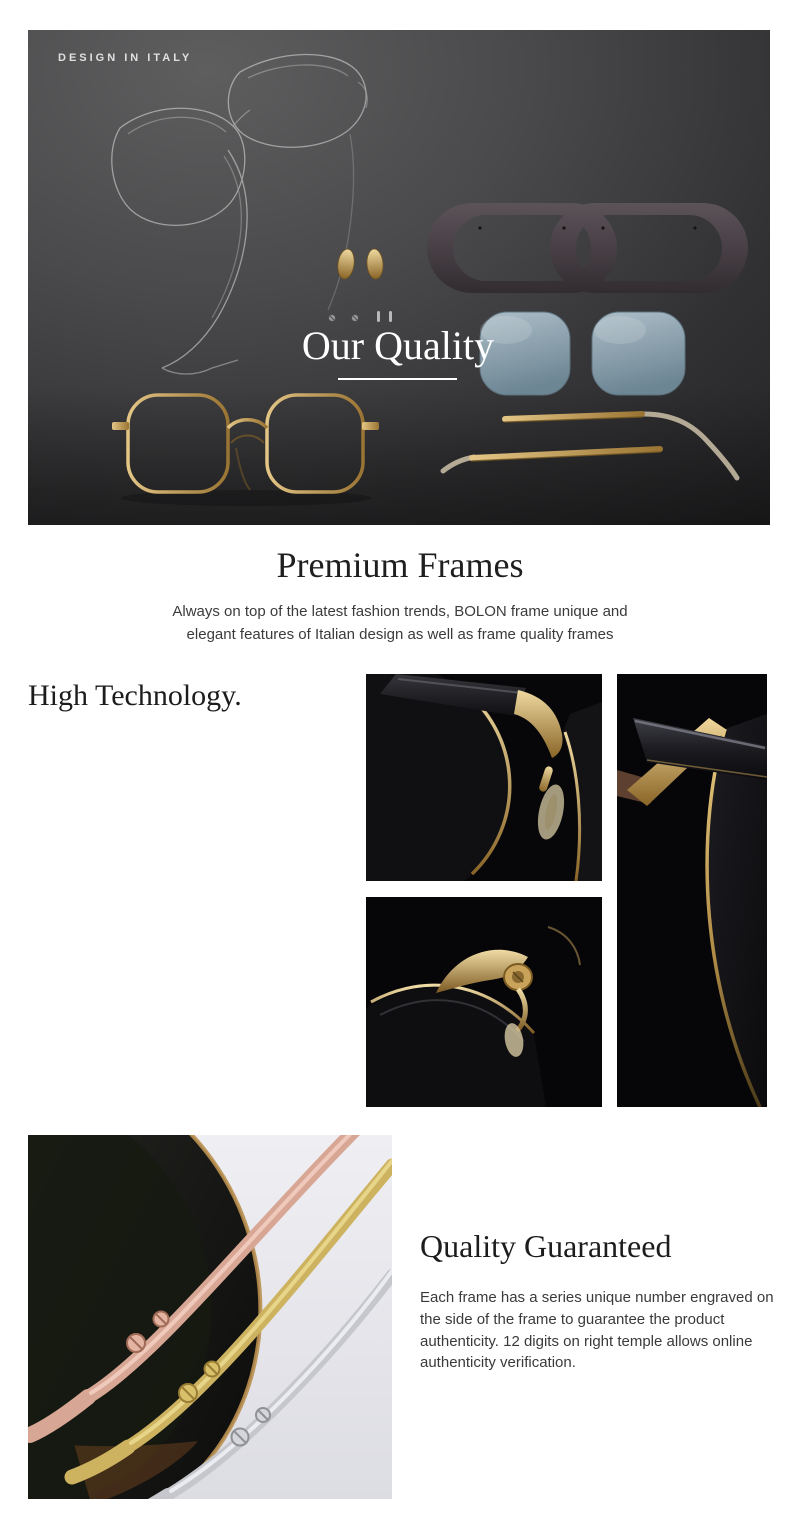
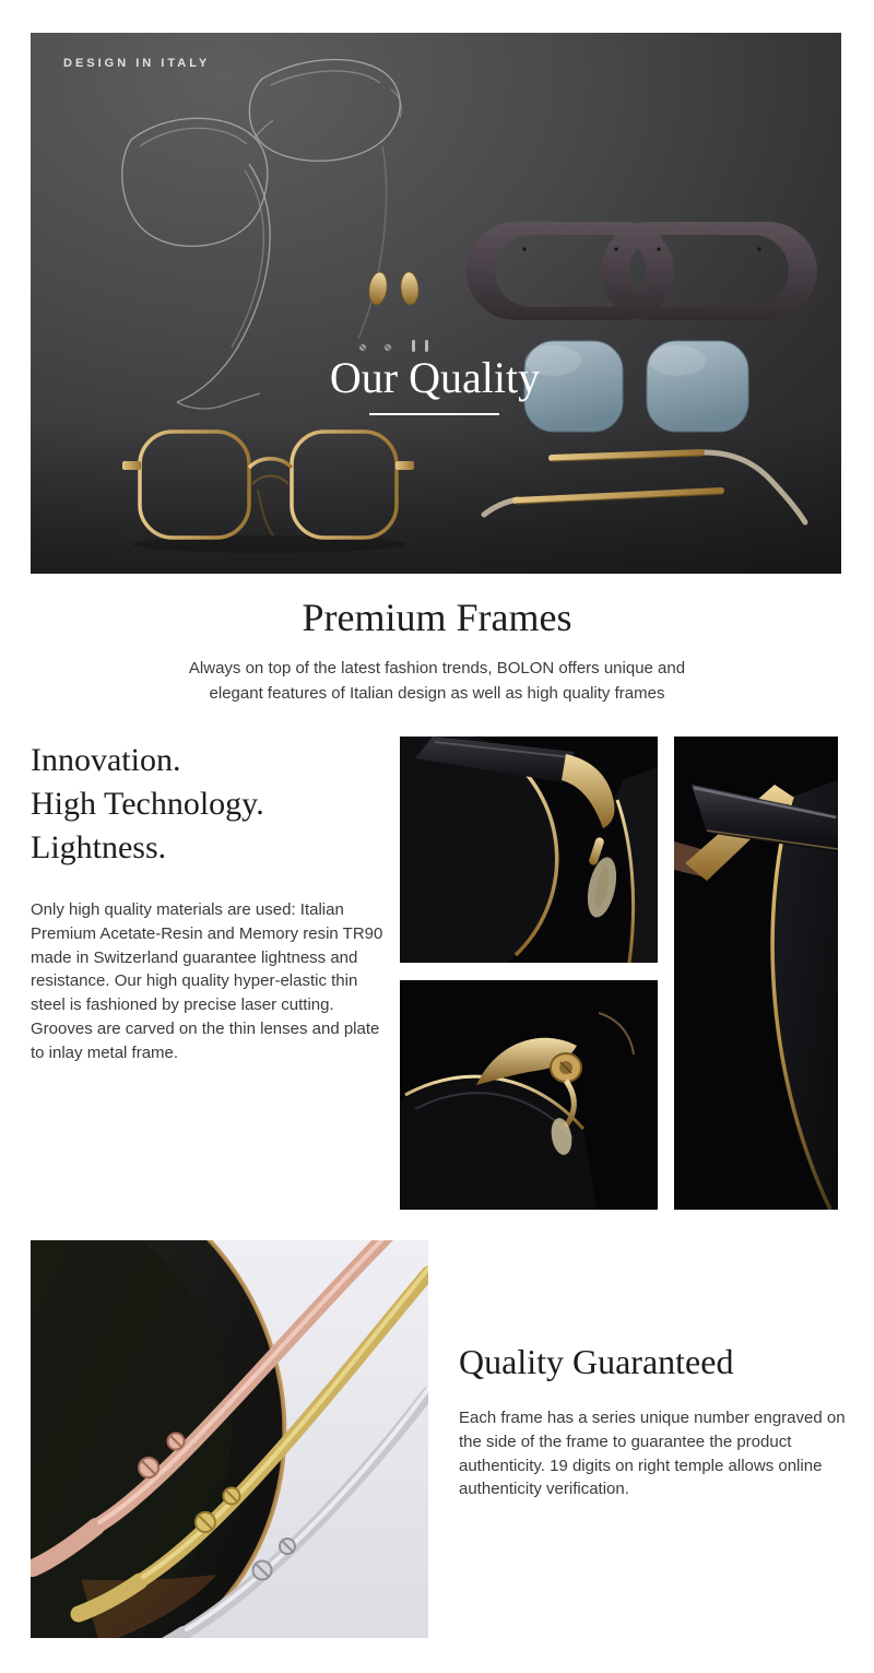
  DESIGN IN ITALY
  Our Quality
  Premium Frames
- Always on top of the latest fashion trends, BOLON frame unique and
+ Always on top of the latest fashion trends, BOLON offers unique and
- elegant features of Italian design as well as frame quality frames
+ elegant features of Italian design as well as high quality frames
+ Innovation.
  High Technology.
+ Lightness.
+ Only high quality materials are used: Italian Premium Acetate-Resin and Memory resin TR90 made in Switzerland guarantee lightness and resistance. Our high quality hyper-elastic thin steel is fashioned by precise laser cutting. Grooves are carved on the thin lenses and plate to inlay metal frame.
  Quality Guaranteed
- Each frame has a series unique number engraved on the side of the frame to guarantee the product authenticity. 12 digits on right temple allows online authenticity verification.
+ Each frame has a series unique number engraved on the side of the frame to guarantee the product authenticity. 19 digits on right temple allows online authenticity verification.
